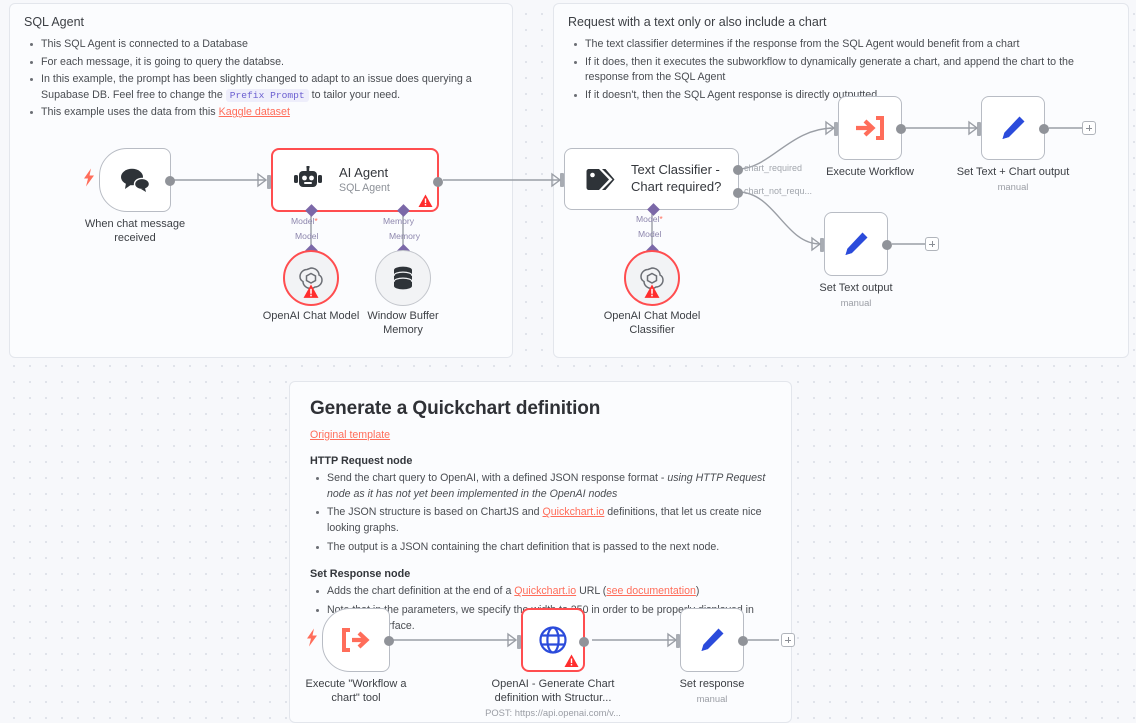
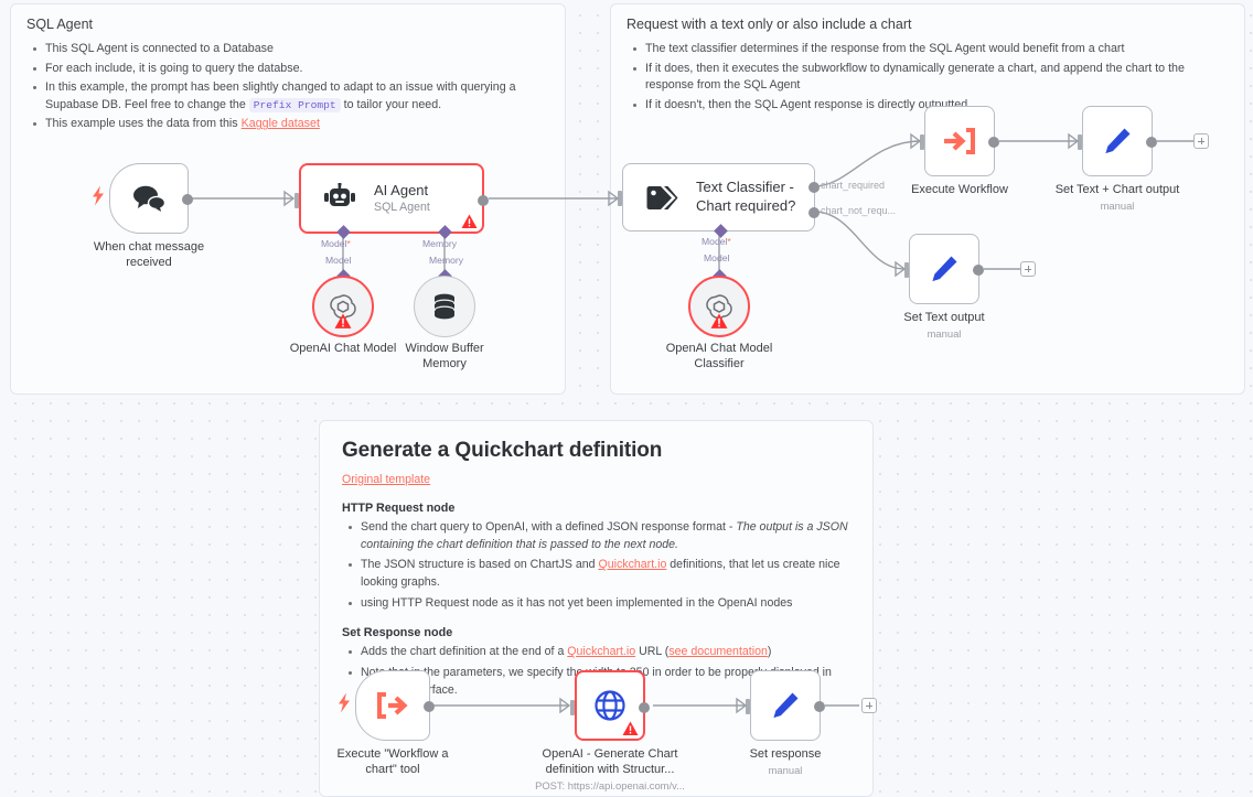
  SQL Agent
  This SQL Agent is connected to a Database
- For each message, it is going to query the databse.
+ For each include, it is going to query the databse.
- In this example, the prompt has been slightly changed to adapt to an issue does querying a Supabase DB. Feel free to change the Prefix Prompt to tailor your need.
+ In this example, the prompt has been slightly changed to adapt to an issue with querying a Supabase DB. Feel free to change the Prefix Prompt to tailor your need.
  This example uses the data from this Kaggle dataset
  Request with a text only or also include a chart
  The text classifier determines if the response from the SQL Agent would benefit from a chart
  If it does, then it executes the subworkflow to dynamically generate a chart, and append the chart to the response from the SQL Agent
  If it doesn't, then the SQL Agent response is directly outputted.
  Generate a Quickchart definition
  Original template
  HTTP Request node
- Send the chart query to OpenAI, with a defined JSON response format - using HTTP Request node as it has not yet been implemented in the OpenAI nodes
+ Send the chart query to OpenAI, with a defined JSON response format - The output is a JSON containing the chart definition that is passed to the next node.
  The JSON structure is based on ChartJS and Quickchart.io definitions, that let us create nice looking graphs.
- The output is a JSON containing the chart definition that is passed to the next node.
+ using HTTP Request node as it has not yet been implemented in the OpenAI nodes
  Set Response node
  Adds the chart definition at the end of a Quickchart.io URL (see documentation)
  When chat message received
  AI Agent
  SQL Agent
  Model
  Memory
  Model
  Memory
  OpenAI Chat Model
  Window Buffer Memory
  Text Classifier -
  Chart required?
  chart_required
  chart_not_requ...
  Model
  Model
  OpenAI Chat Model Classifier
  Execute Workflow
  Set Text + Chart output
  manual
  Set Text output
  manual
  Execute "Workflow a chart" tool
  OpenAI - Generate Chart definition with Structur...
  POST: https://api.openai.com/v...
  Set response
  manual
